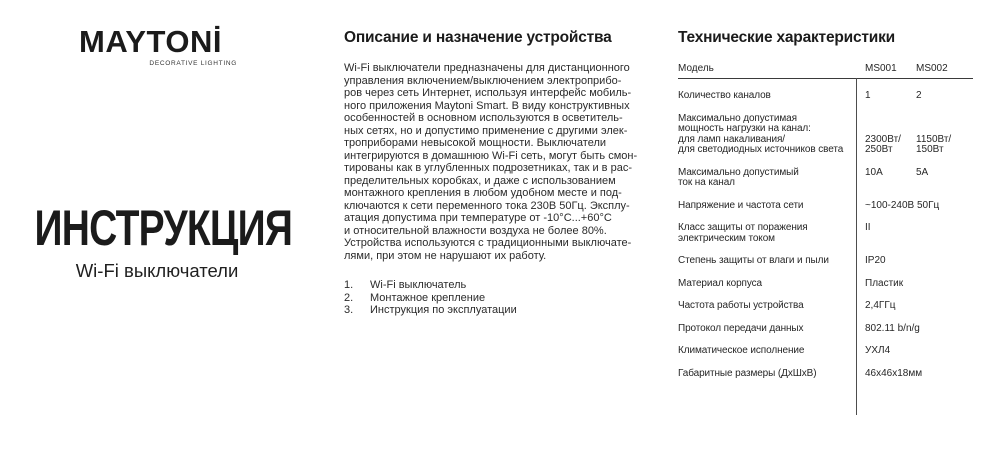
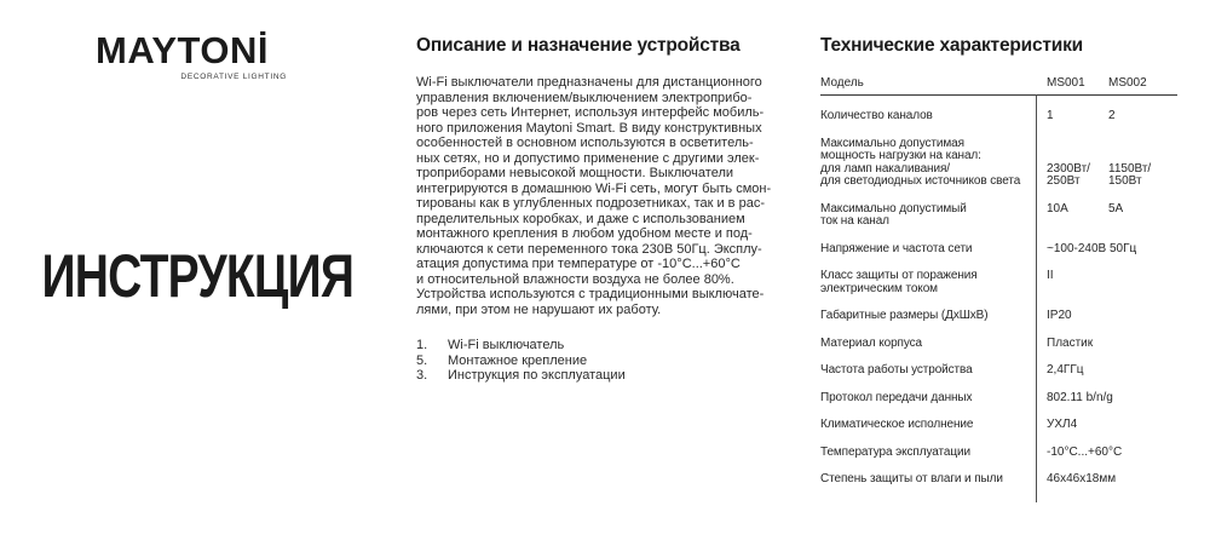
  MAYTONİ
  ИНСТРУКЦИЯ
- Wi-Fi выключатели
  Описание и назначение устройства
  Wi-Fi выключатели предназначены для дистанционного
  управления включением/выключением электроприбо-
  ров через сеть Интернет, используя интерфейс мобиль-
  ного приложения Maytoni Smart. В виду конструктивных
  особенностей в основном используются в осветитель-
  ных сетях, но и допустимо применение с другими элек-
  троприборами невысокой мощности. Выключатели
  интегрируются в домашнюю Wi-Fi сеть, могут быть смон-
  тированы как в углубленных подрозетниках, так и в рас-
  пределительных коробках, и даже с использованием
  монтажного крепления в любом удобном месте и под-
  ключаются к сети переменного тока 230В 50Гц. Эксплу-
  атация допустима при температуре от -10°С...+60°С
  и относительной влажности воздуха не более 80%.
  Устройства используются с традиционными выключате-
  лями, при этом не нарушают их работу.
  1.
  Wi-Fi выключатель
- 2.
+ 5.
  Монтажное крепление
  3.
  Инструкция по эксплуатации
  Технические характеристики
  Модель
  MS001
  MS002
  Количество каналов
  1
  2
  Максимально допустимая
  мощность нагрузки на канал:
  для ламп накаливания/
  для светодиодных источников света
  2300Вт/
  250Вт
  1150Вт/
  150Вт
  Максимально допустимый
  ток на канал
  10А
  5А
  Напряжение и частота сети
  ~100-240В 50Гц
  Класс защиты от поражения
  электрическим током
  II
- Степень защиты от влаги и пыли
+ Габаритные размеры (ДхШхВ)
  IP20
  Материал корпуса
  Пластик
  Частота работы устройства
  2,4ГГц
  Протокол передачи данных
  802.11 b/n/g
  Климатическое исполнение
  УХЛ4
+ Температура эксплуатации
+ -10°С...+60°С
- Габаритные размеры (ДхШхВ)
+ Степень защиты от влаги и пыли
  46x46x18мм
